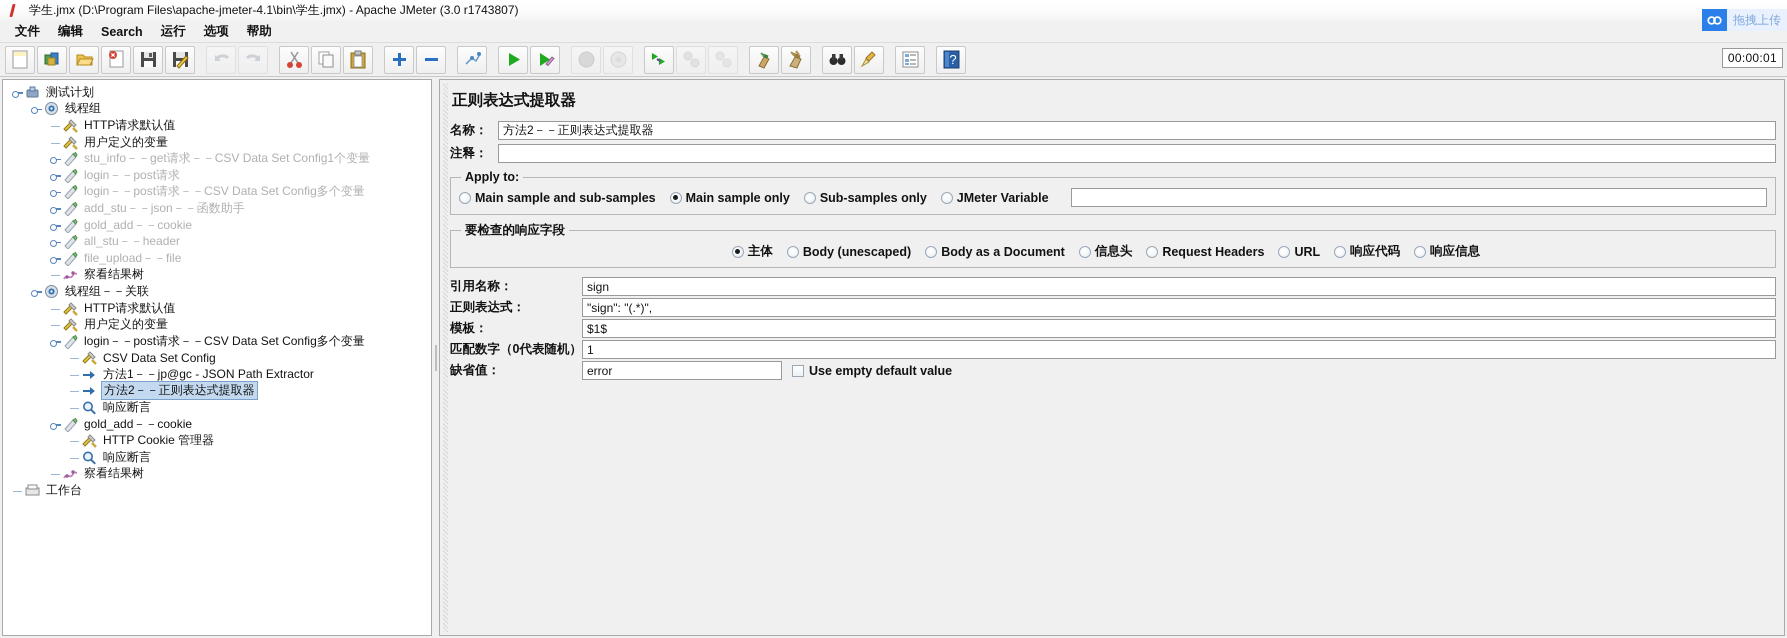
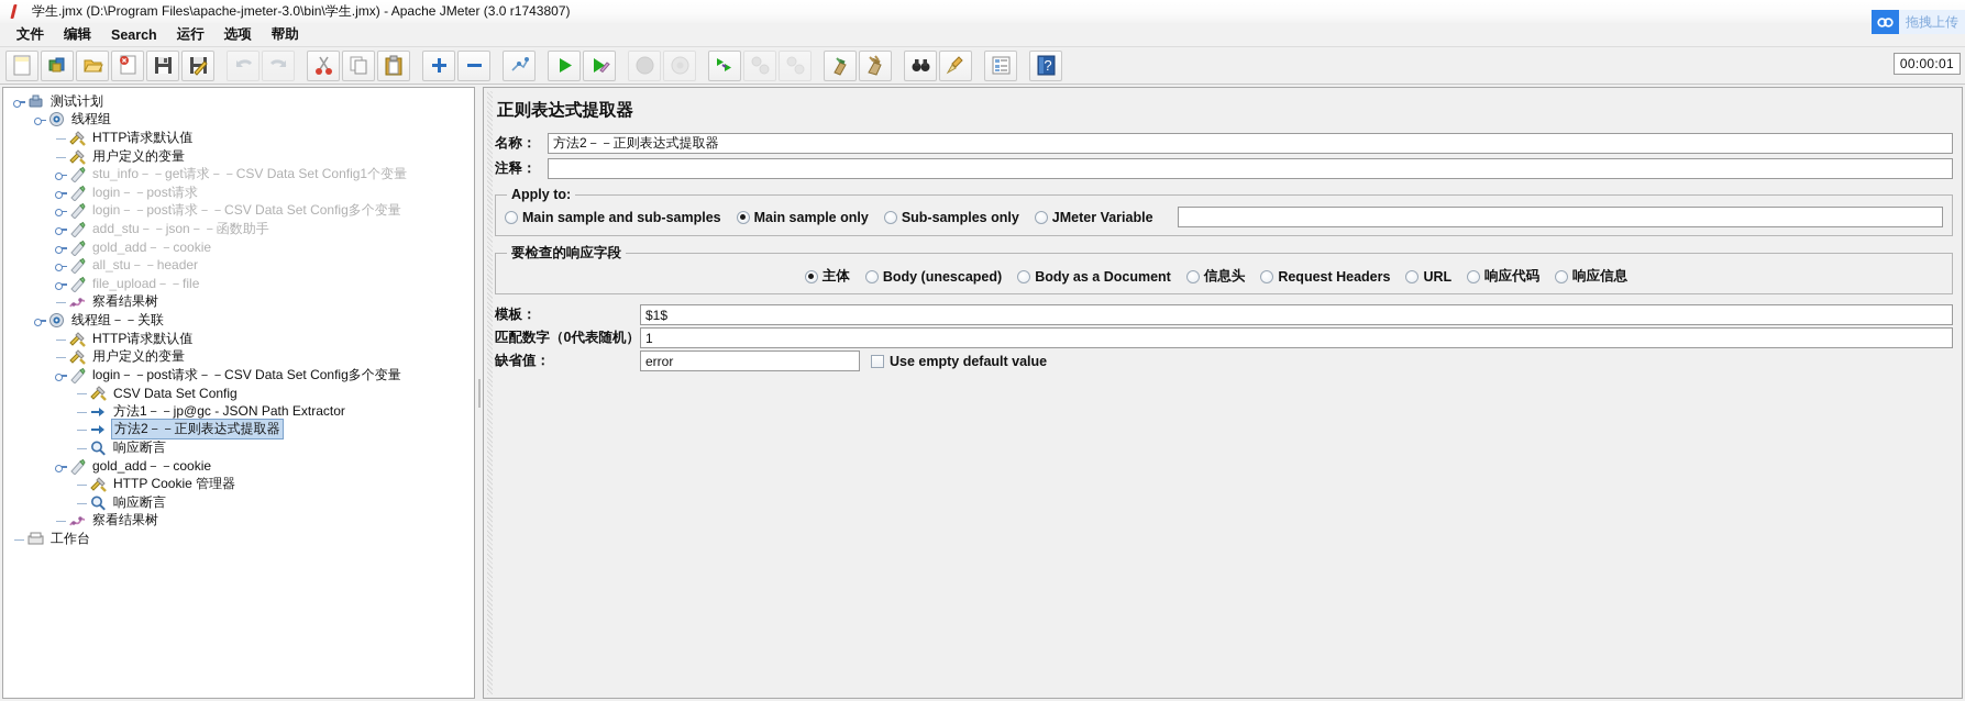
- 学生.jmx (D:\Program Files\apache-jmeter-4.1\bin\学生.jmx) - Apache JMeter (3.0 r1743807)
+ 学生.jmx (D:\Program Files\apache-jmeter-3.0\bin\学生.jmx) - Apache JMeter (3.0 r1743807)
  文件
  编辑
  Search
  运行
  选项
  帮助
  ?
  拖拽上传
  00:00:01
  测试计划
  线程组
  HTTP请求默认值
  用户定义的变量
  stu_info－－get请求－－CSV Data Set Config1个变量
  login－－post请求
  login－－post请求－－CSV Data Set Config多个变量
  add_stu－－json－－函数助手
  gold_add－－cookie
  all_stu－－header
  file_upload－－file
  察看结果树
  线程组－－关联
  HTTP请求默认值
  用户定义的变量
  login－－post请求－－CSV Data Set Config多个变量
  CSV Data Set Config
  方法1－－jp@gc - JSON Path Extractor
  方法2－－正则表达式提取器
  响应断言
  gold_add－－cookie
  HTTP Cookie 管理器
  响应断言
  察看结果树
  工作台
  正则表达式提取器
  名称：
  方法2－－正则表达式提取器
  注释：
  Apply to:
  Main sample and sub-samples
  Main sample only
  Sub-samples only
  JMeter Variable
  要检查的响应字段
  主体
  Body (unescaped)
  Body as a Document
  信息头
  Request Headers
  URL
  响应代码
  响应信息
- 引用名称：
- sign
- 正则表达式：
- "sign": "(.*)",
  模板：
  $1$
  匹配数字（0代表随机）
  1
  缺省值：
  error
  Use empty default value
